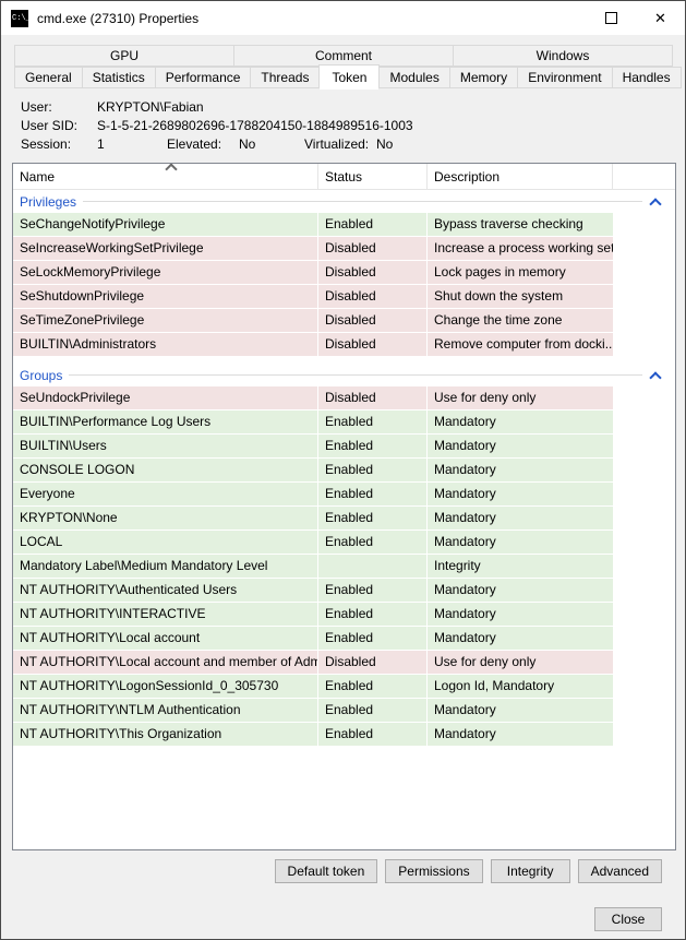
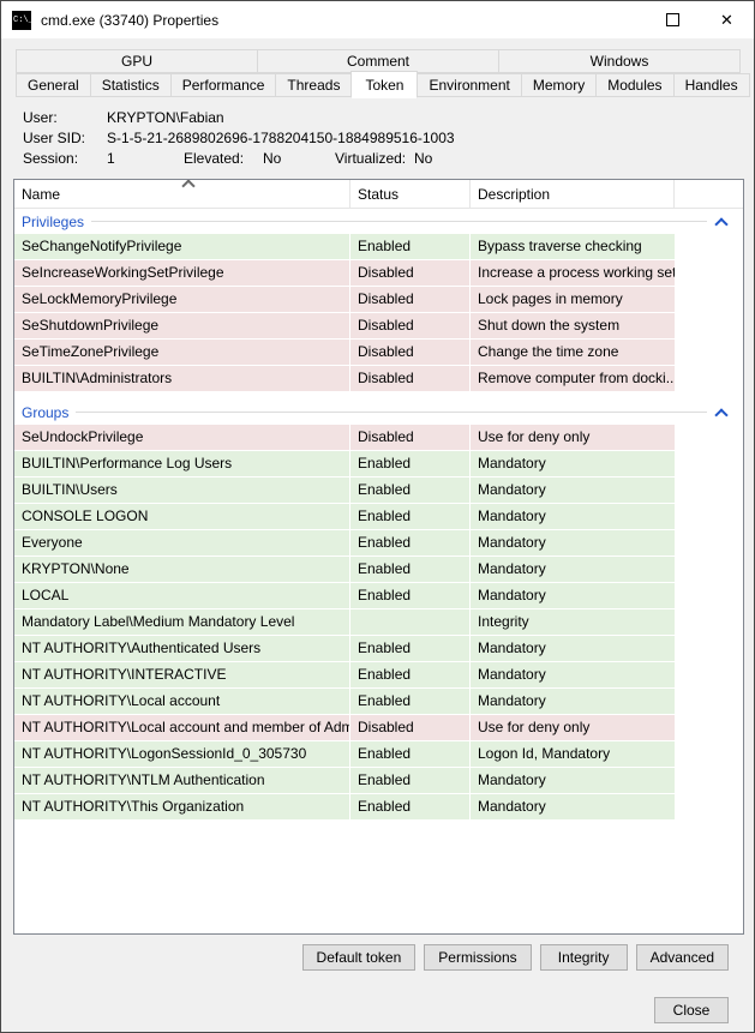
  C:\_
- cmd.exe (27310) Properties
+ cmd.exe (33740) Properties
  ✕
  GPU
  Comment
  Windows
  General
  Statistics
  Performance
  Threads
  Token
- Modules
+ Environment
  Memory
- Environment
+ Modules
  Handles
  User:
  KRYPTON\Fabian
  User SID:
  S-1-5-21-2689802696-1788204150-1884989516-1003
  Session:
  1
  Elevated:
  No
  Virtualized:
  No
  Name
  Status
  Description
  Privileges
  SeChangeNotifyPrivilege
  Enabled
  Bypass traverse checking
  SeIncreaseWorkingSetPrivilege
  Disabled
  Increase a process working set
  SeLockMemoryPrivilege
  Disabled
  Lock pages in memory
  SeShutdownPrivilege
  Disabled
  Shut down the system
  SeTimeZonePrivilege
  Disabled
  Change the time zone
  BUILTIN\Administrators
  Disabled
  Remove computer from docki..
  Groups
  SeUndockPrivilege
  Disabled
  Use for deny only
  BUILTIN\Performance Log Users
  Enabled
  Mandatory
  BUILTIN\Users
  Enabled
  Mandatory
  CONSOLE LOGON
  Enabled
  Mandatory
  Everyone
  Enabled
  Mandatory
  KRYPTON\None
  Enabled
  Mandatory
  LOCAL
  Enabled
  Mandatory
  Mandatory Label\Medium Mandatory Level
  Integrity
  NT AUTHORITY\Authenticated Users
  Enabled
  Mandatory
  NT AUTHORITY\INTERACTIVE
  Enabled
  Mandatory
  NT AUTHORITY\Local account
  Enabled
  Mandatory
  NT AUTHORITY\Local account and member of Adm
  Disabled
  Use for deny only
  NT AUTHORITY\LogonSessionId_0_305730
  Enabled
  Logon Id, Mandatory
  NT AUTHORITY\NTLM Authentication
  Enabled
  Mandatory
  NT AUTHORITY\This Organization
  Enabled
  Mandatory
  Default token
  Permissions
  Integrity
  Advanced
  Close
